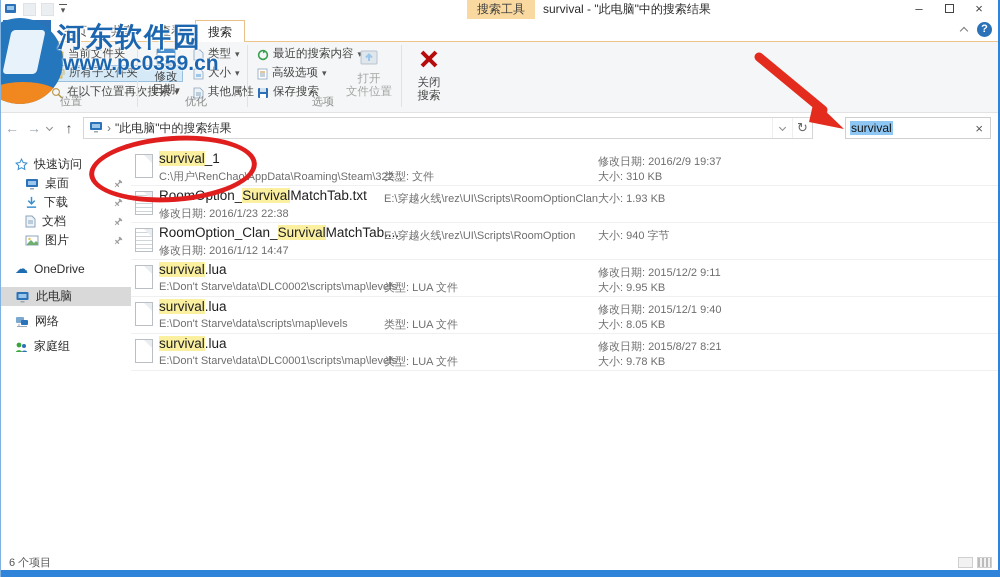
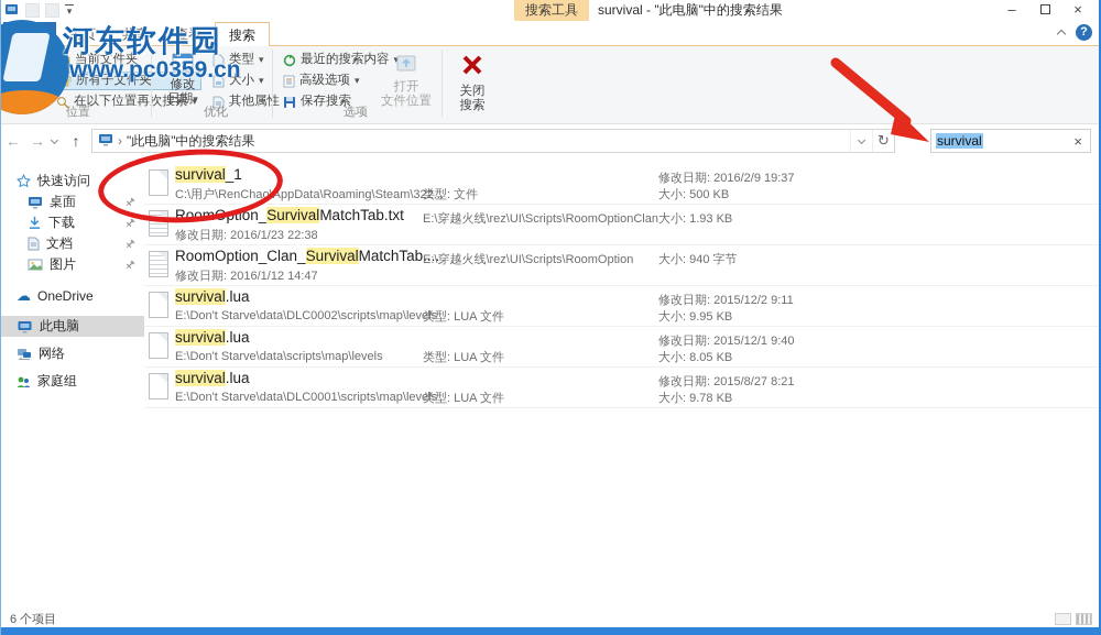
  ▾
  搜索工具
  survival - "此电脑"中的搜索结果
  –
  ×
  主页
  共享
  查看
  搜索
  ?
  当前文件夹
  所有子文件夹
  在以下位置再次搜索
  ▾
  位置
  修改
  日期▾
  类型
  ▾
  大小
  ▾
  其他属性
  优化
  最近的搜索内容
  ▾
  高级选项
  ▾
  保存搜索
  打开
  文件位置
  选项
  关闭
  搜索
  ←
  →
  ↑
  ›
  "此电脑"中的搜索结果
  ↻
  survival
  ×
  快速访问
  桌面
  下载
  文档
  图片
  ☁
  OneDrive
  此电脑
  网络
  家庭组
  survival_1
  C:\用户\RenChao\AppData\Roaming\Steam\322...
  类型: 文件
  修改日期: 2016/2/9 19:37
- 大小: 310 KB
+ 大小: 500 KB
  RoomOption_SurvivalMatchTab.txt
  E:\穿越火线\rez\UI\Scripts\RoomOptionClan
  修改日期: 2016/1/23 22:38
  大小: 1.93 KB
  RoomOption_Clan_SurvivalMatchTab....
  E:\穿越火线\rez\UI\Scripts\RoomOption
  修改日期: 2016/1/12 14:47
  大小: 940 字节
  survival.lua
  E:\Don't Starve\data\DLC0002\scripts\map\levels
  类型: LUA 文件
  修改日期: 2015/12/2 9:11
  大小: 9.95 KB
  survival.lua
  E:\Don't Starve\data\scripts\map\levels
  类型: LUA 文件
  修改日期: 2015/12/1 9:40
  大小: 8.05 KB
  survival.lua
  E:\Don't Starve\data\DLC0001\scripts\map\levels
  类型: LUA 文件
  修改日期: 2015/8/27 8:21
  大小: 9.78 KB
  6 个项目
  河东软件园
  www.pc0359.cn
